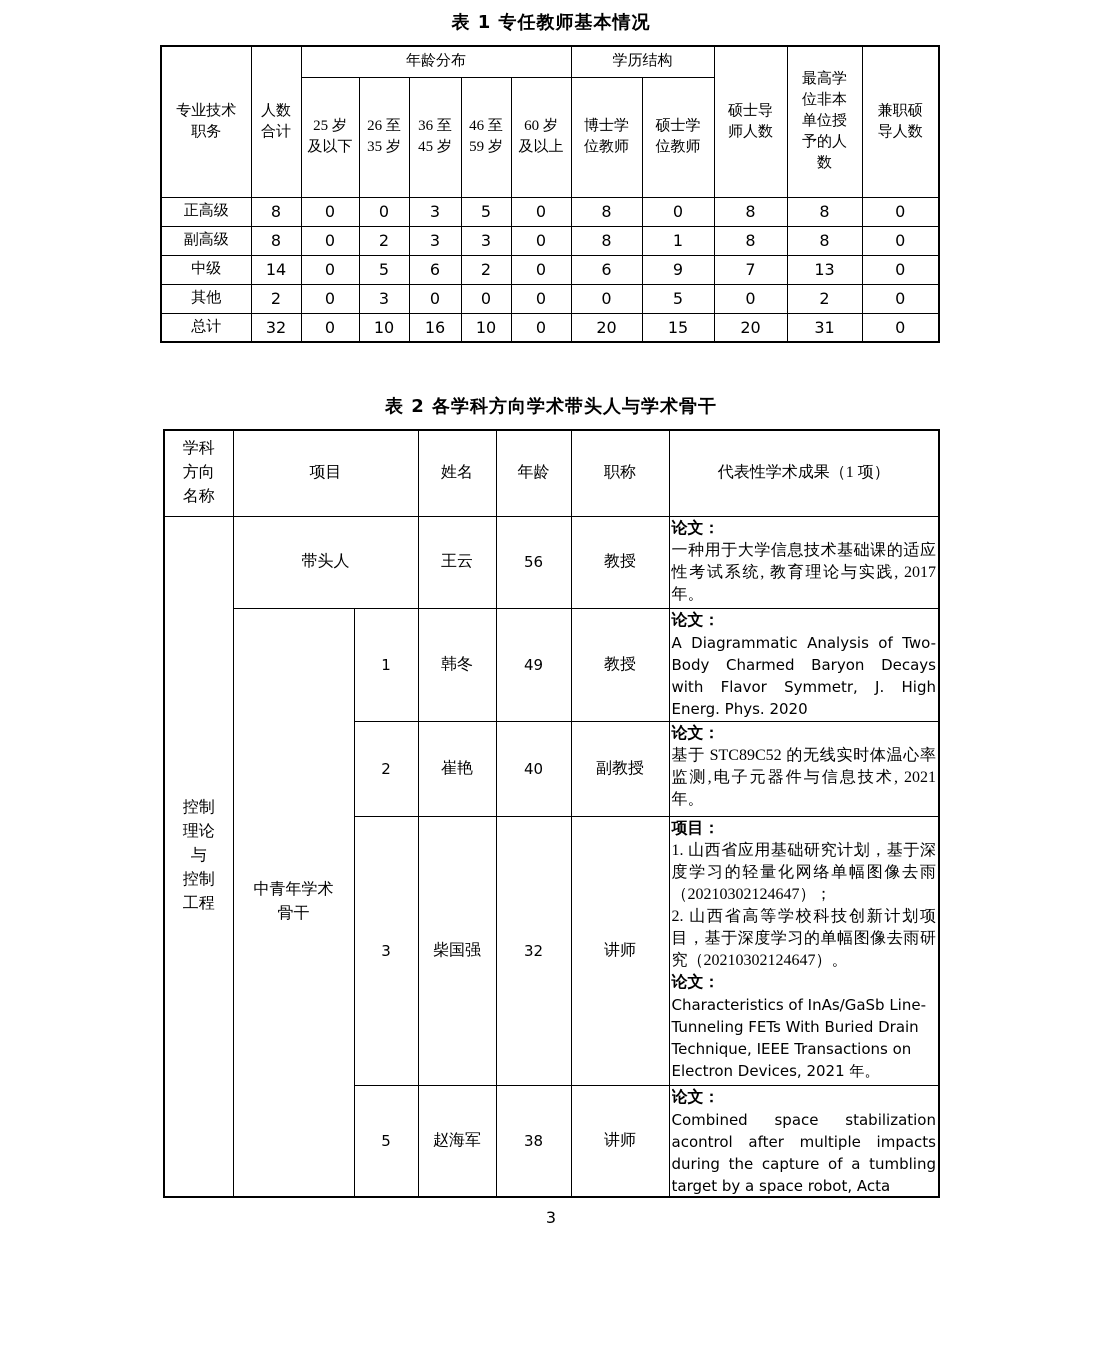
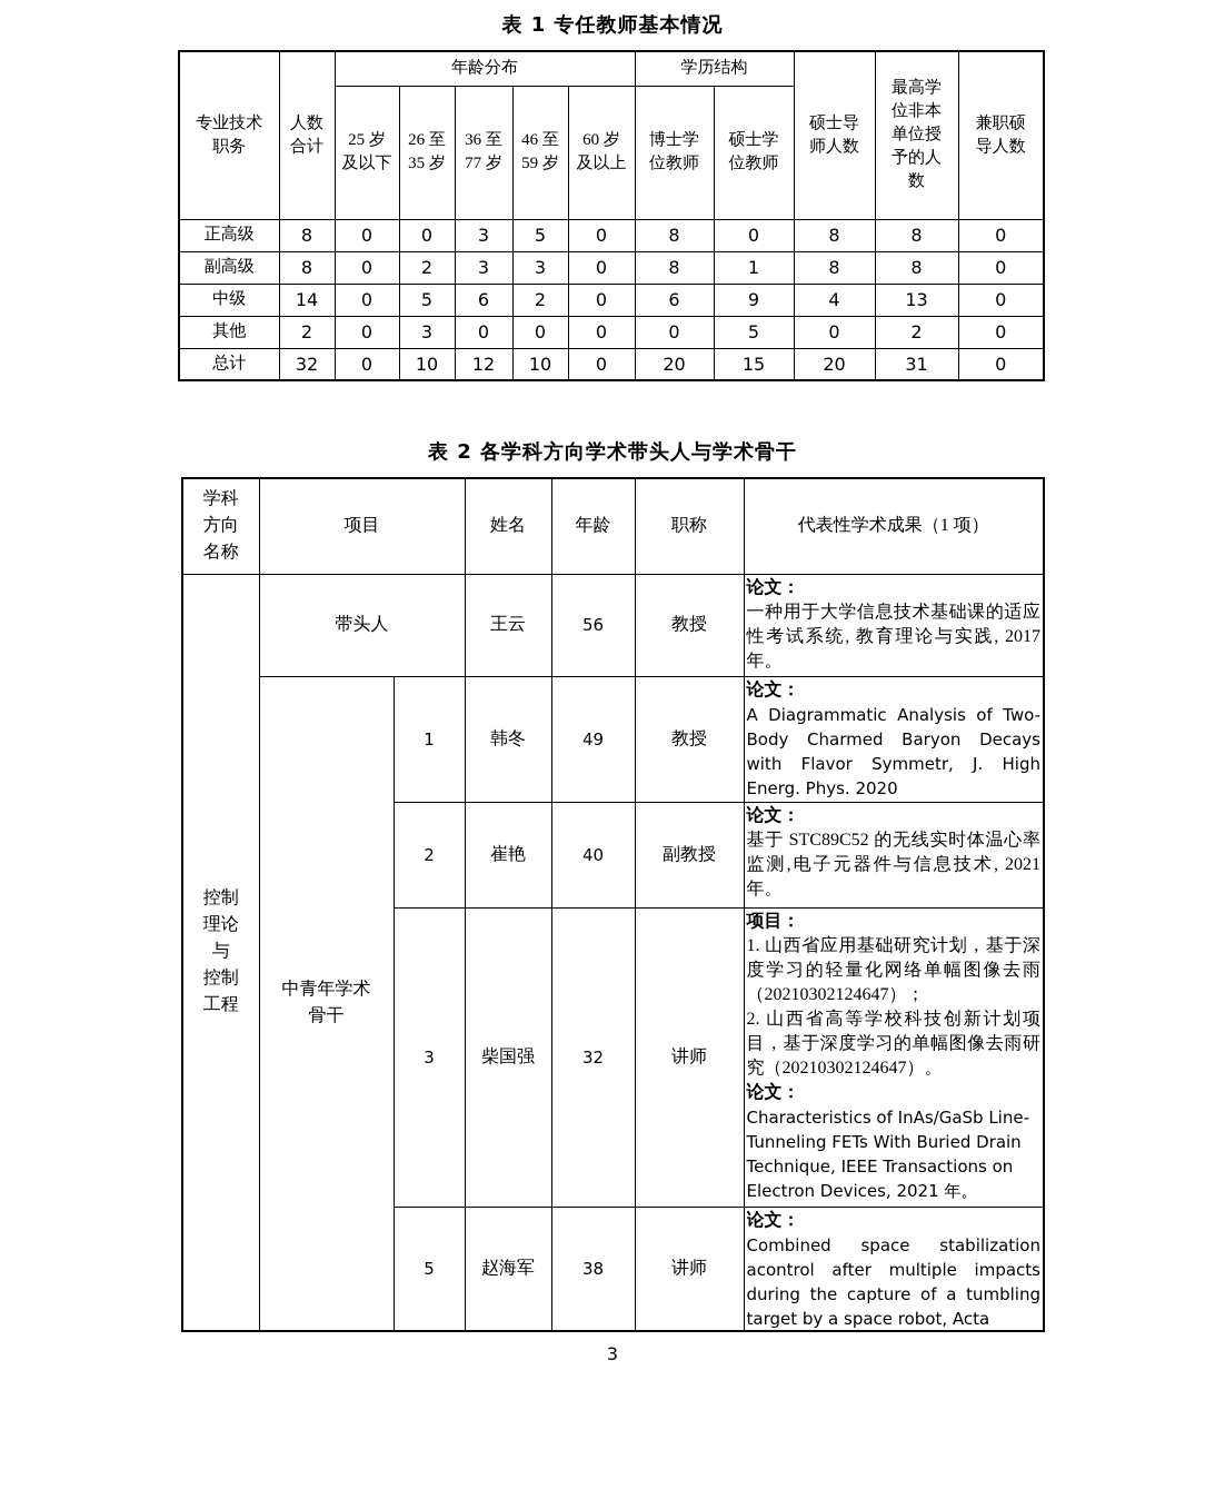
  表 1 专任教师基本情况
  专业技术 职务	人数 合计	年龄分布	学历结构	硕士导 师人数	最高学 位非本 单位授 予的人 数	兼职硕 导人数
- 25 岁 及以下	26 至 35 岁	36 至 45 岁	46 至 59 岁	60 岁 及以上	博士学 位教师	硕士学 位教师
+ 25 岁 及以下	26 至 35 岁	36 至 77 岁	46 至 59 岁	60 岁 及以上	博士学 位教师	硕士学 位教师
  正高级	8	0	0	3	5	0	8	0	8	8	0
  副高级	8	0	2	3	3	0	8	1	8	8	0
- 中级	14	0	5	6	2	0	6	9	7	13	0
+ 中级	14	0	5	6	2	0	6	9	4	13	0
  其他	2	0	3	0	0	0	0	5	0	2	0
- 总计	32	0	10	16	10	0	20	15	20	31	0
+ 总计	32	0	10	12	10	0	20	15	20	31	0
  表 2 各学科方向学术带头人与学术骨干
  学科 方向 名称	项目	姓名	年龄	职称	代表性学术成果（1 项）
  控制 理论 与 控制 工程	带头人	王云	56	教授	论文： 一种用于大学信息技术基础课的适应性考试系统, 教育理论与实践, 2017 年。
  中青年学术 骨干	1	韩冬	49	教授	论文： A Diagrammatic Analysis of Two-Body Charmed Baryon Decays with Flavor Symmetr, J. High Energ. Phys. 2020
  2	崔艳	40	副教授	论文： 基于 STC89C52 的无线实时体温心率监测,电子元器件与信息技术, 2021 年。
  3	柴国强	32	讲师	项目： 1. 山西省应用基础研究计划，基于深度学习的轻量化网络单幅图像去雨（20210302124647）； 2. 山西省高等学校科技创新计划项目，基于深度学习的单幅图像去雨研究（20210302124647）。 论文： Characteristics of InAs/GaSb Line-Tunneling FETs With Buried Drain Technique, IEEE Transactions on Electron Devices, 2021 年。
  5	赵海军	38	讲师	论文： Combined space stabilization acontrol after multiple impacts during the capture of a tumbling target by a space robot, Acta
  3
